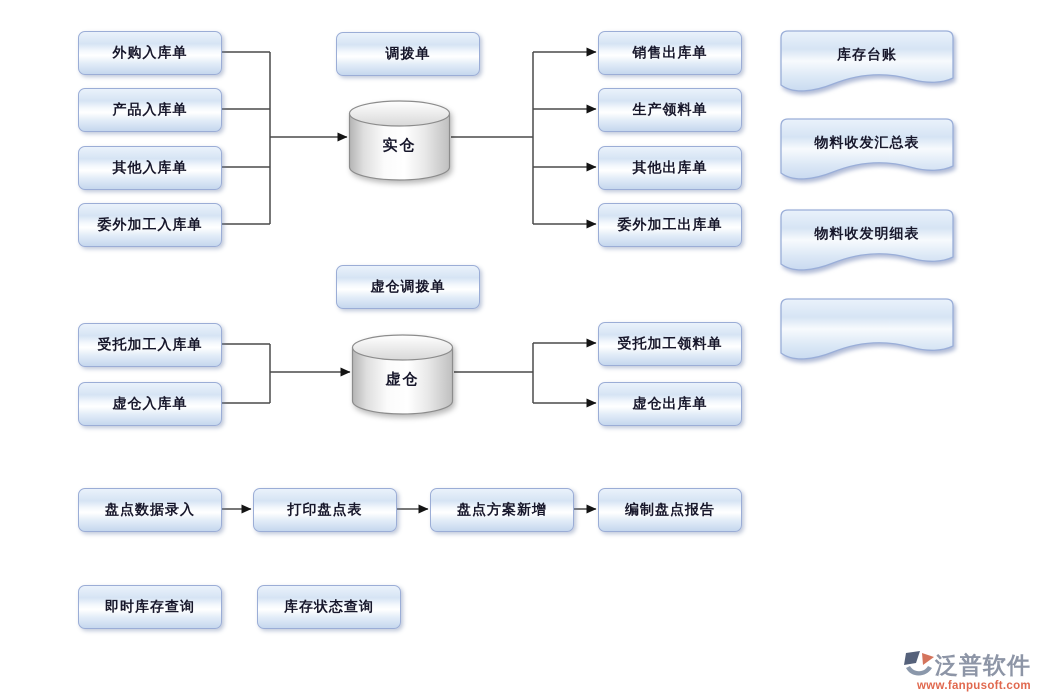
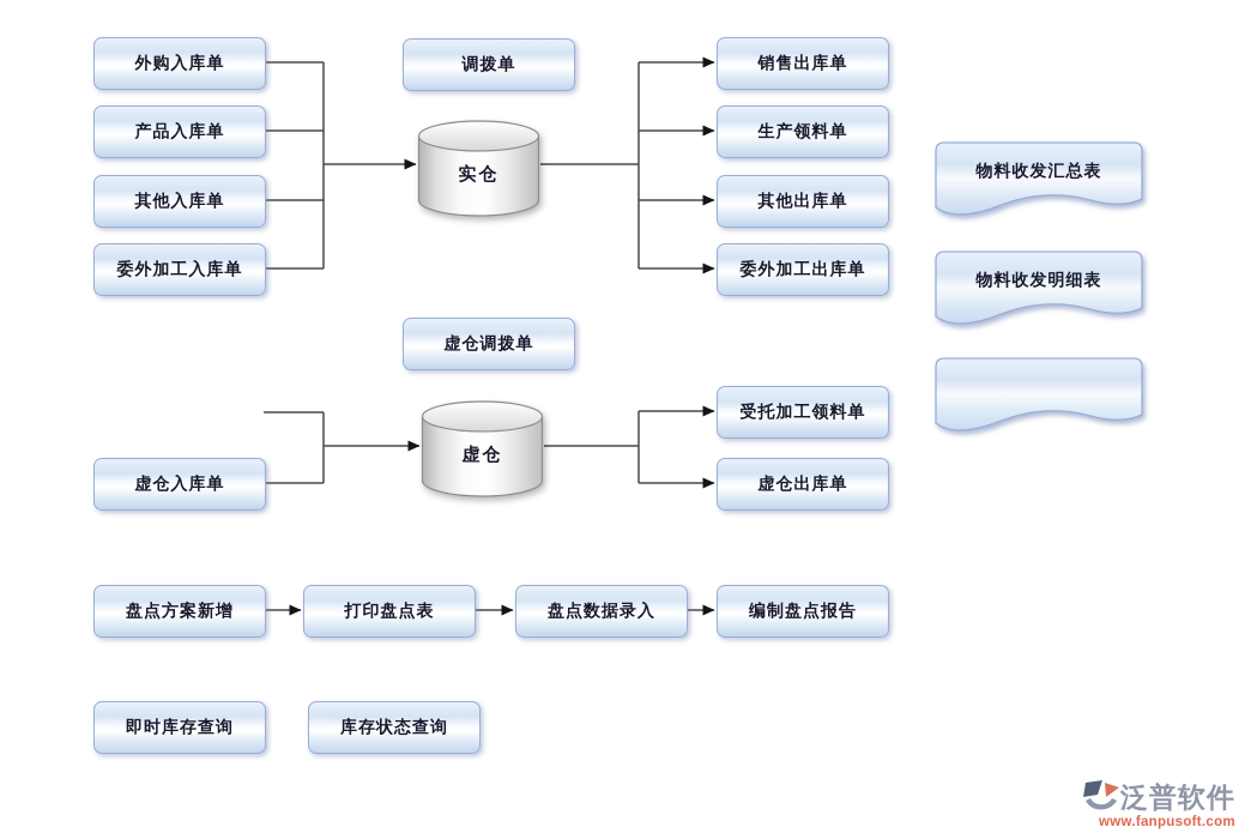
  外购入库单
  产品入库单
  其他入库单
  委外加工入库单
  调拨单
  实仓
  销售出库单
  生产领料单
  其他出库单
  委外加工出库单
- 库存台账
  物料收发汇总表
  物料收发明细表
  虚仓调拨单
  虚仓
- 受托加工入库单
  虚仓入库单
  受托加工领料单
  虚仓出库单
- 盘点数据录入
+ 盘点方案新增
  打印盘点表
- 盘点方案新增
+ 盘点数据录入
  编制盘点报告
  即时库存查询
  库存状态查询
  泛普软件
  www.fanpusoft.com
